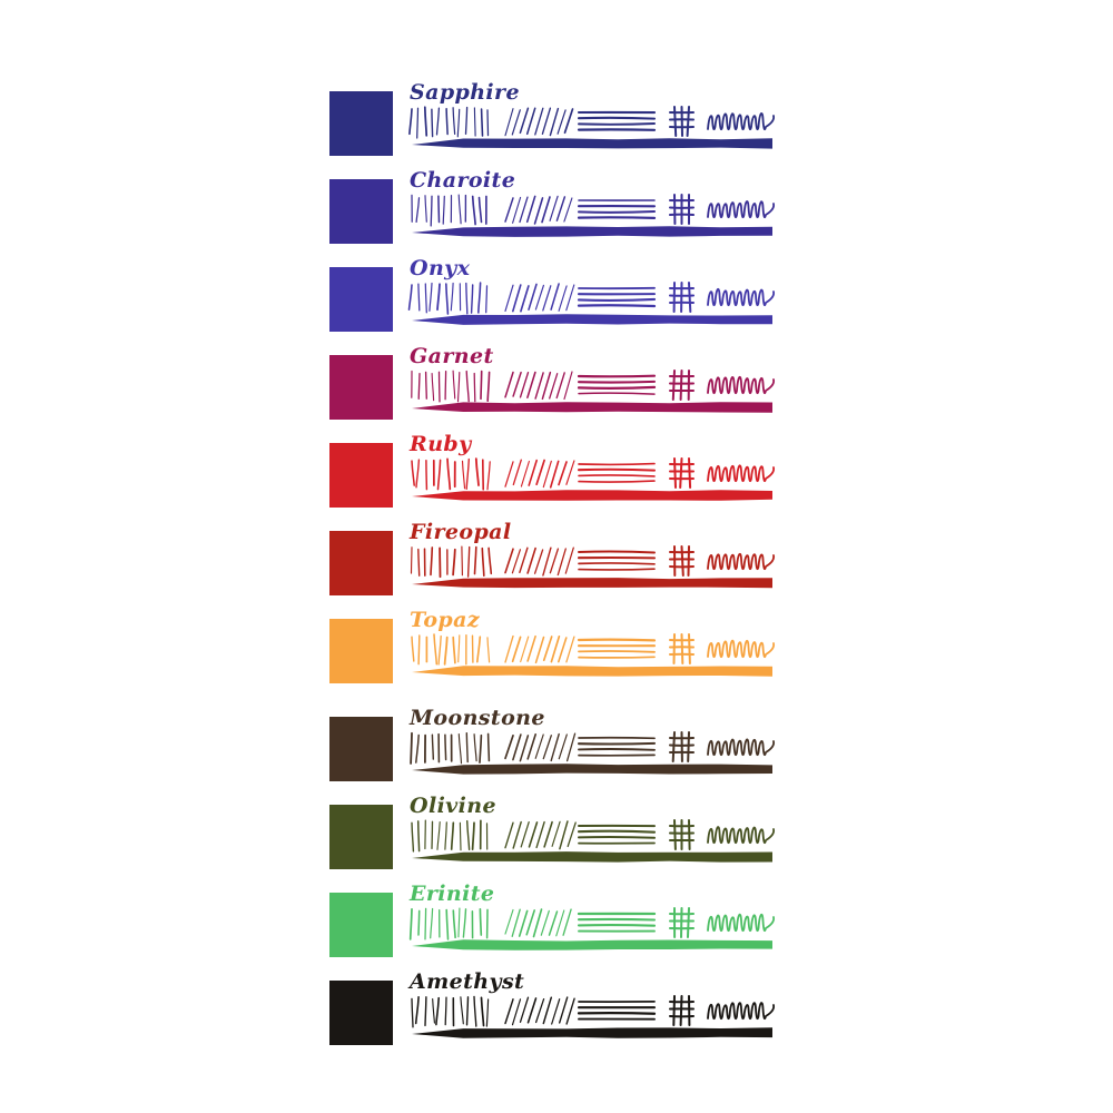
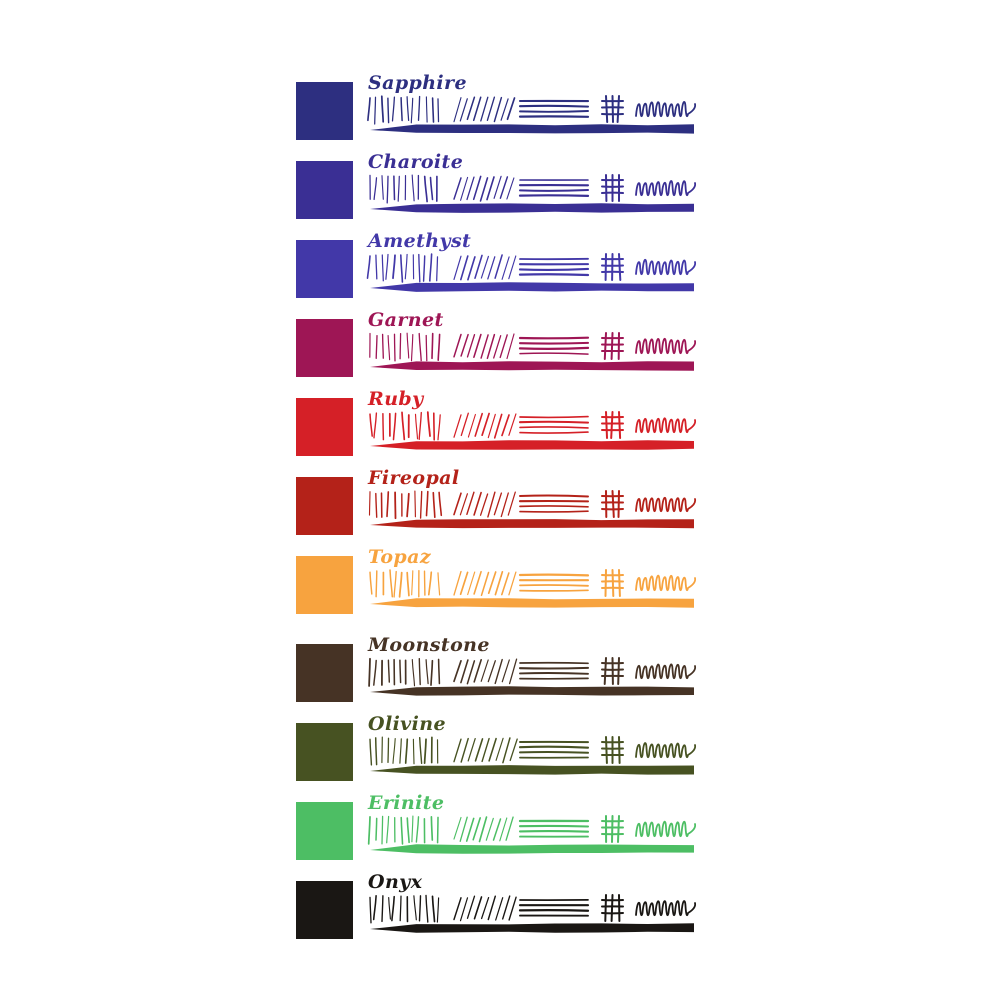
  Sapphire
  Charoite
- Onyx
+ Amethyst
  Garnet
  Ruby
  Fireopal
  Topaz
  Moonstone
  Olivine
  Erinite
- Amethyst
+ Onyx
